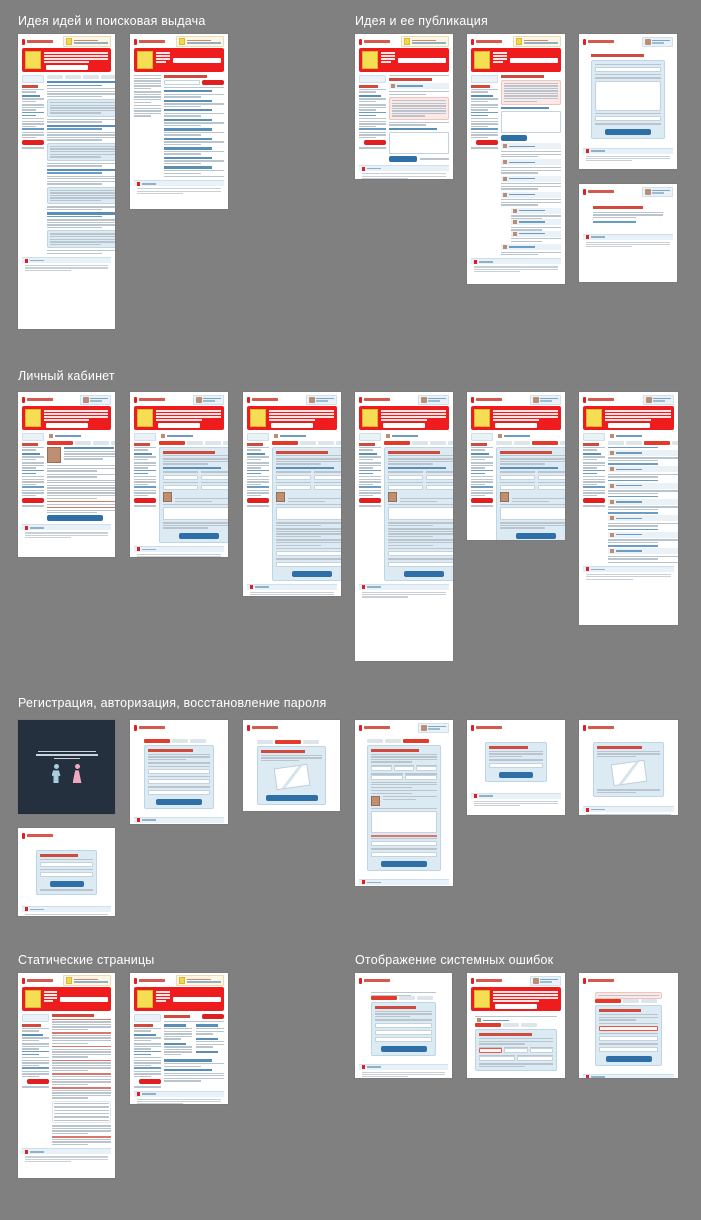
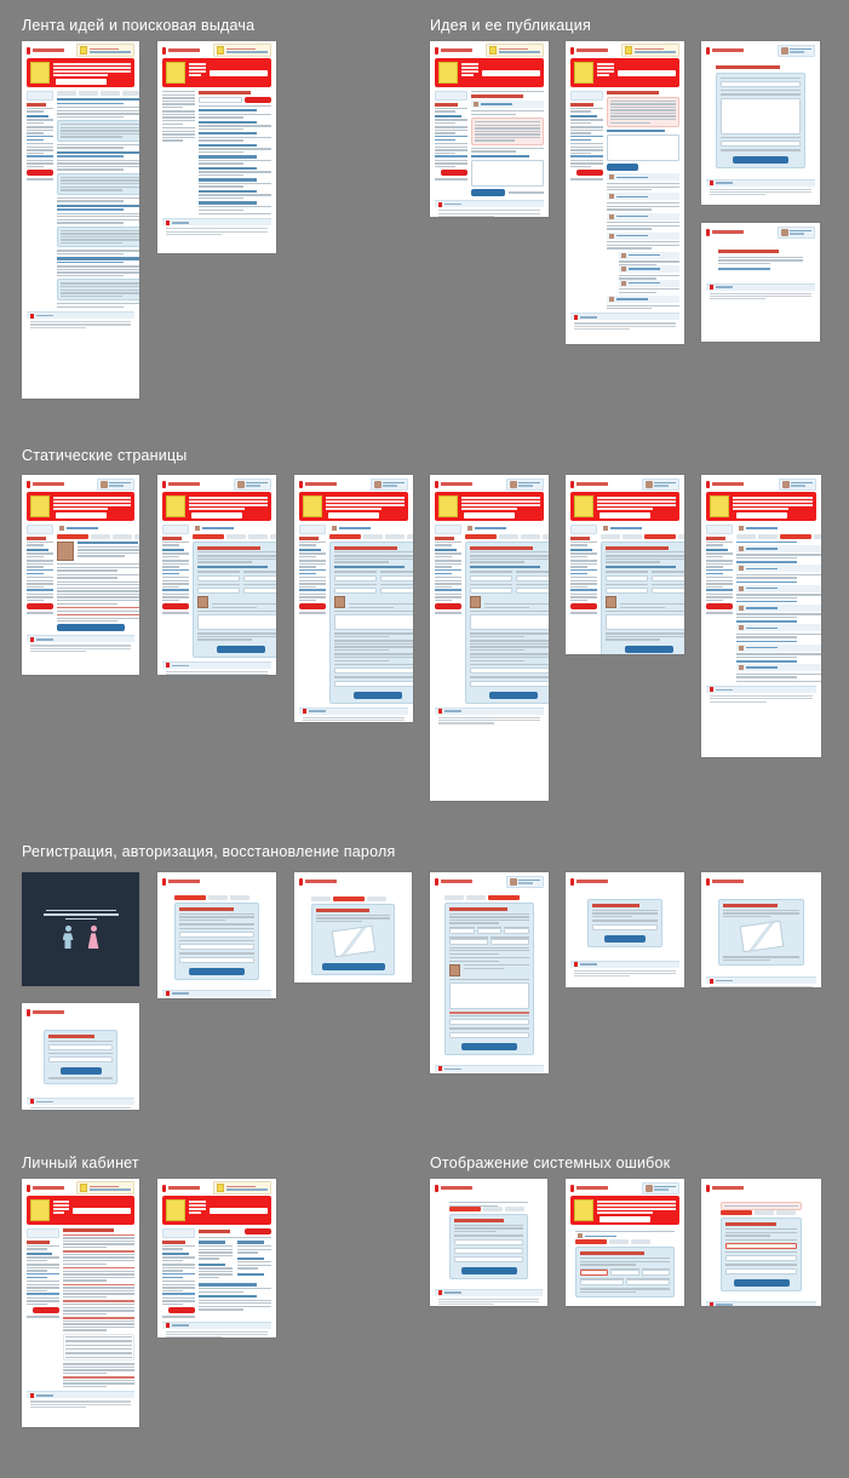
- Идея идей и поисковая выдача
+ Лента идей и поисковая выдача
  Идея и ее публикация
- Личный кабинет
+ Статические страницы
  Регистрация, авторизация, восстановление пароля
- Статические страницы
+ Личный кабинет
  Отображение системных ошибок
